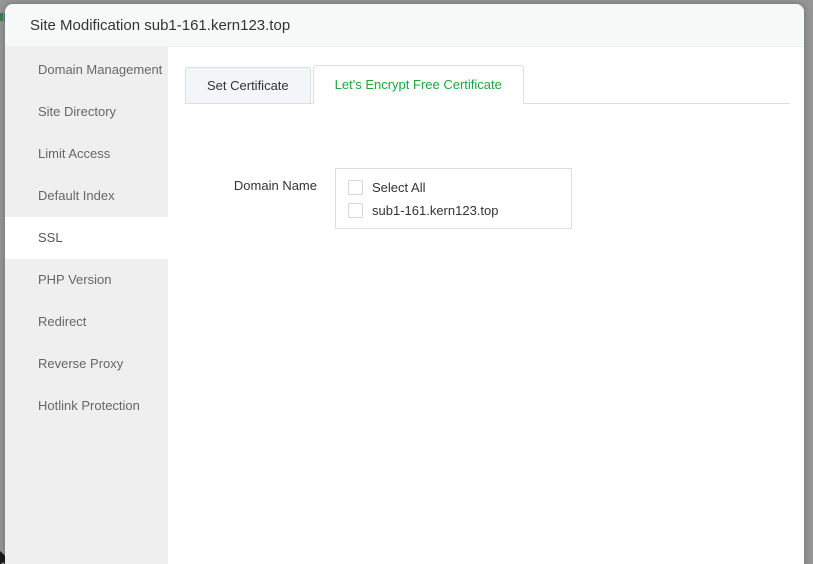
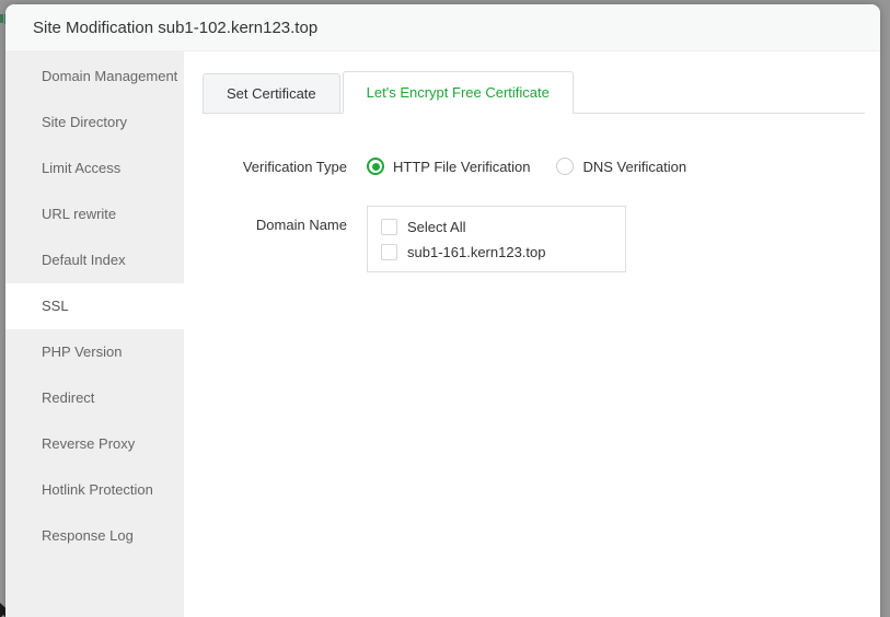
- Site Modification sub1-161.kern123.top
+ Site Modification sub1-102.kern123.top
  Domain Management
  Site Directory
  Limit Access
+ URL rewrite
  Default Index
  SSL
  PHP Version
  Redirect
  Reverse Proxy
  Hotlink Protection
+ Response Log
  Set Certificate
  Let's Encrypt Free Certificate
+ Verification Type
+ HTTP File Verification
+ DNS Verification
  Domain Name
  Select All
  sub1-161.kern123.top
